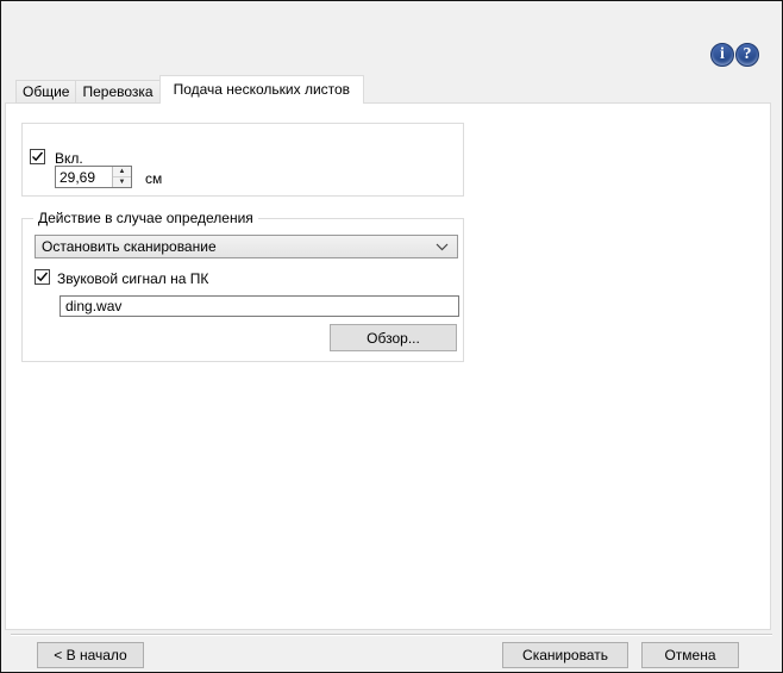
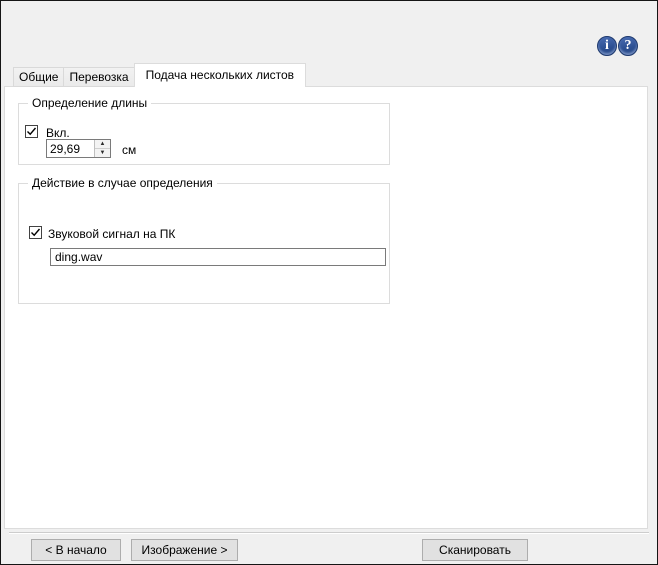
  i
  ?
  Общие
  Перевозка
  Подача нескольких листов
+ Определение длины
  Вкл.
  29,69
  см
  Действие в случае определения
- Остановить сканирование
  Звуковой сигнал на ПК
  ding.wav
- Обзор...
  < В начало
+ Изображение >
  Сканировать
- Отмена
